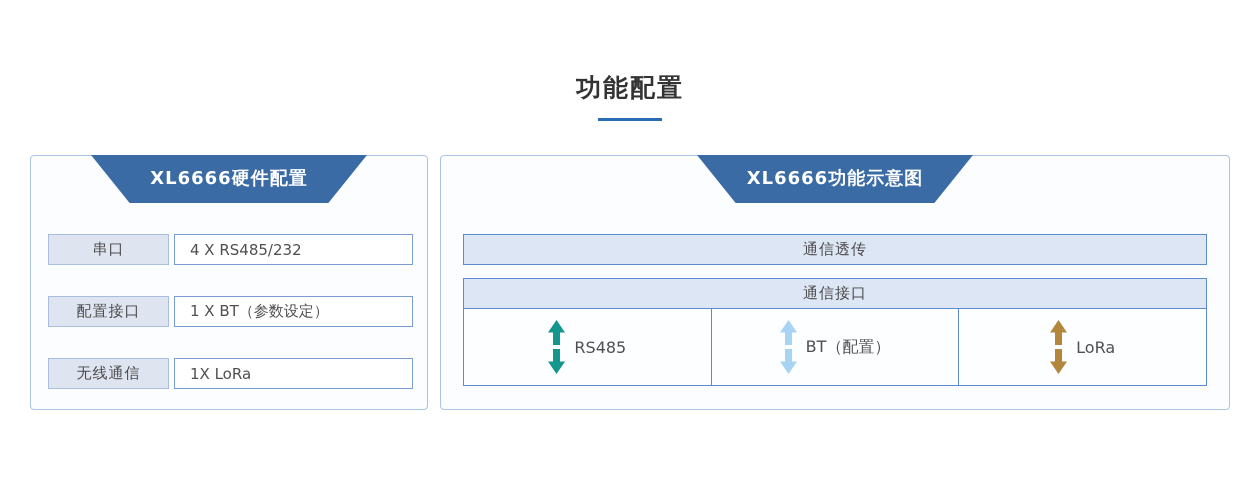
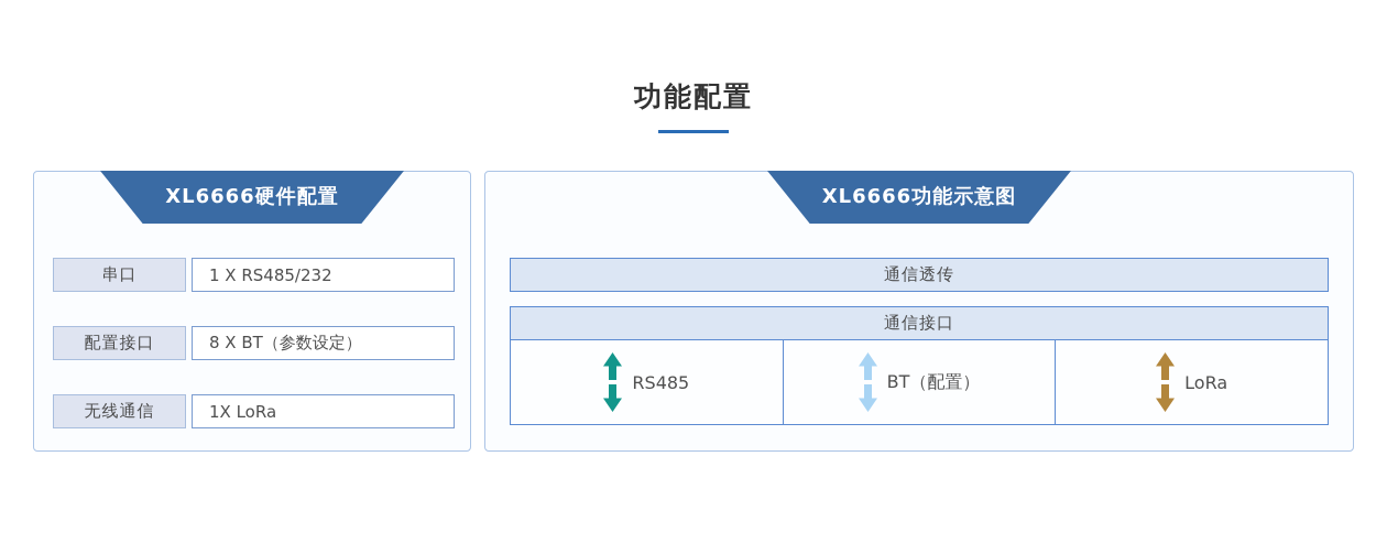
  功能配置
  XL6666硬件配置
  串口
- 4 X RS485/232
+ 1 X RS485/232
  配置接口
- 1 X BT（参数设定）
+ 8 X BT（参数设定）
  无线通信
  1X LoRa
  XL6666功能示意图
  通信透传
  通信接口
  RS485
  BT（配置）
  LoRa
